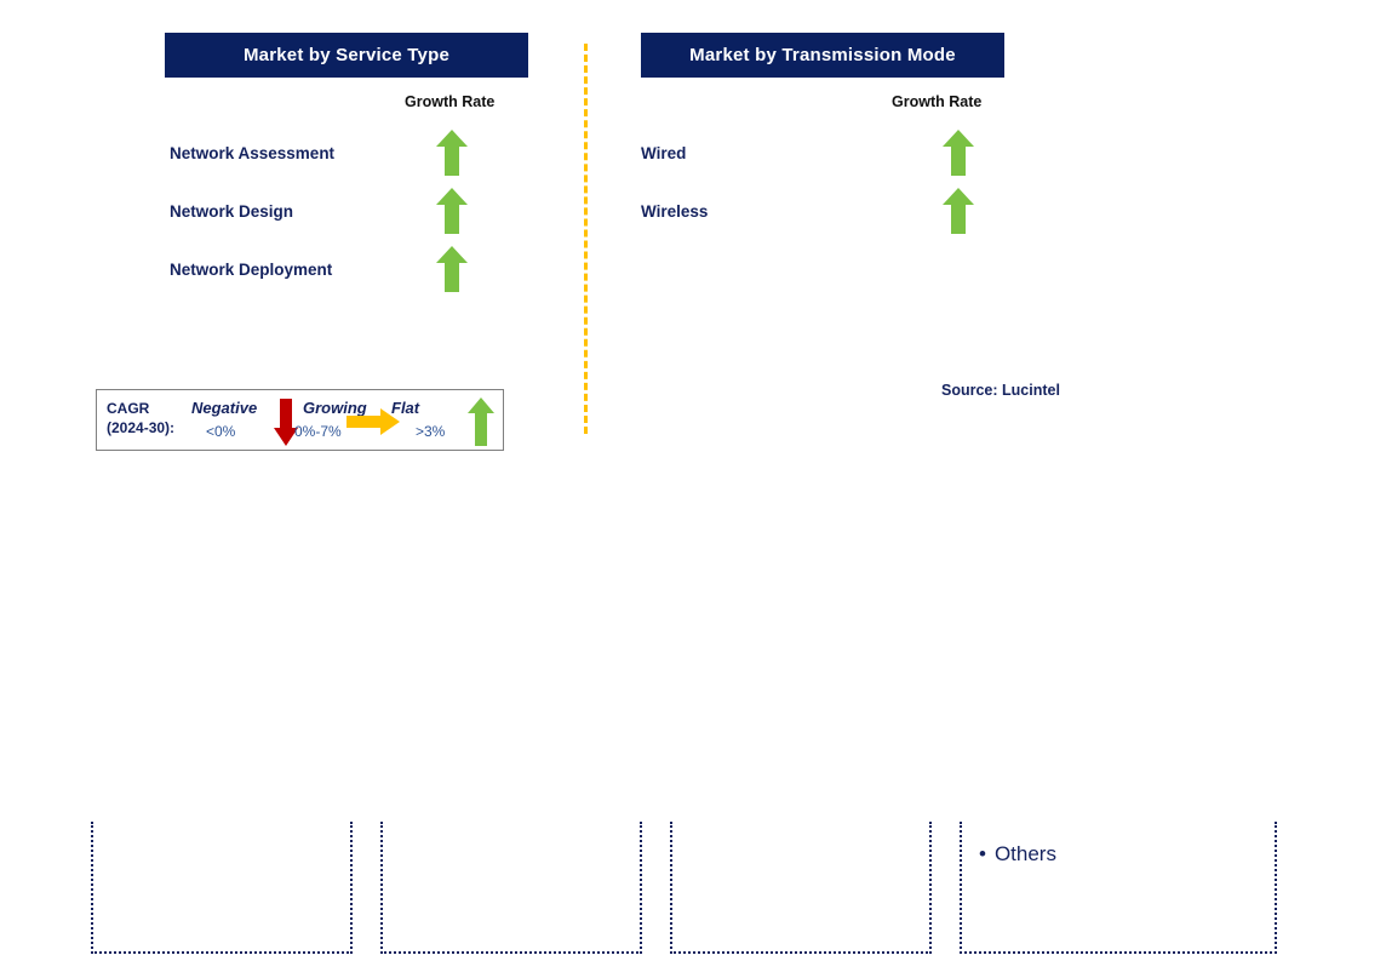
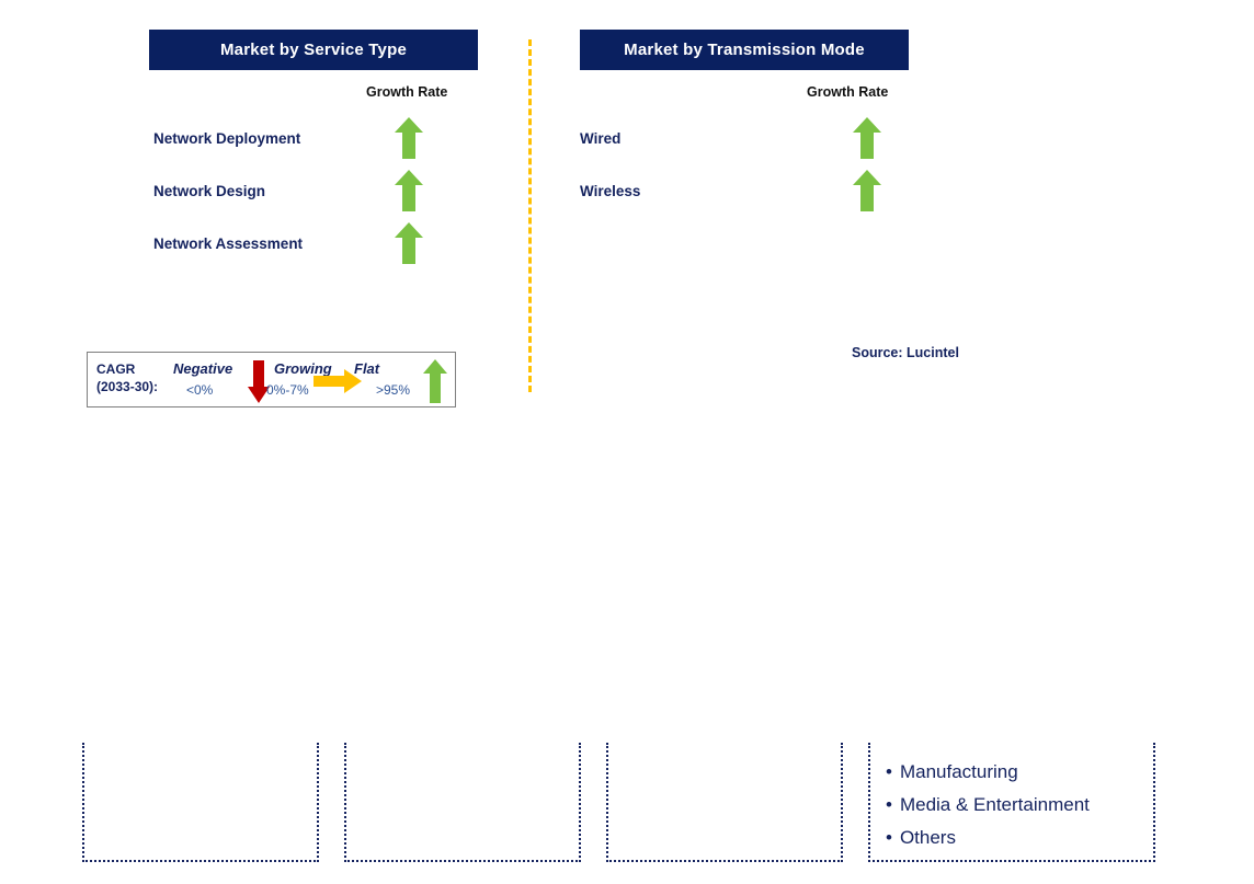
  Market by Service Type
  Growth Rate
- Network Assessment
+ Network Deployment
  Network Design
- Network Deployment
+ Network Assessment
  Market by Transmission Mode
  Growth Rate
  Wired
  Wireless
  CAGR
- (2024-30):
+ (2033-30):
  Negative
  <0%
  Growing
  0%-7%
  Flat
- >3%
+ >95%
  Source: Lucintel
+ Manufacturing
+ Media & Entertainment
  Others
